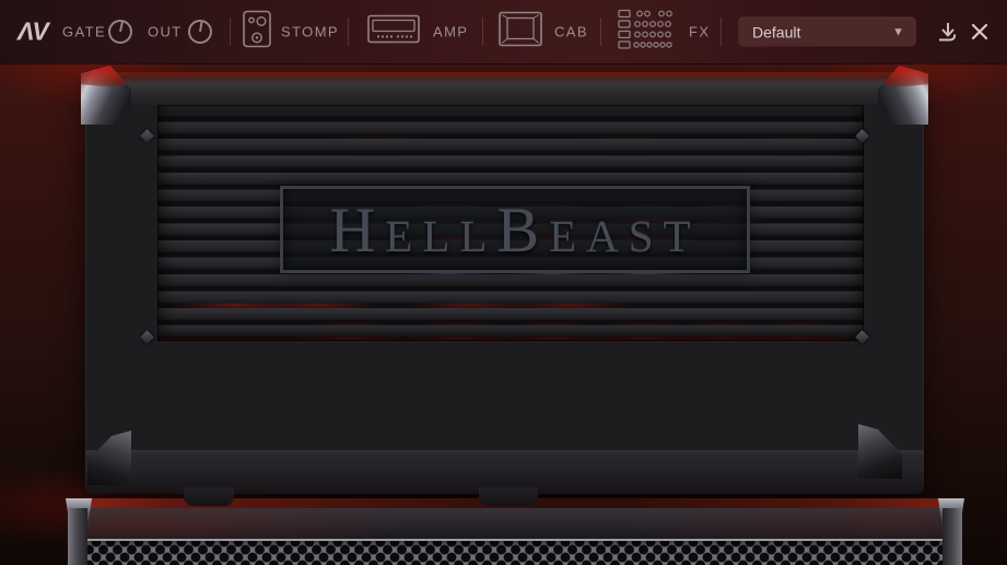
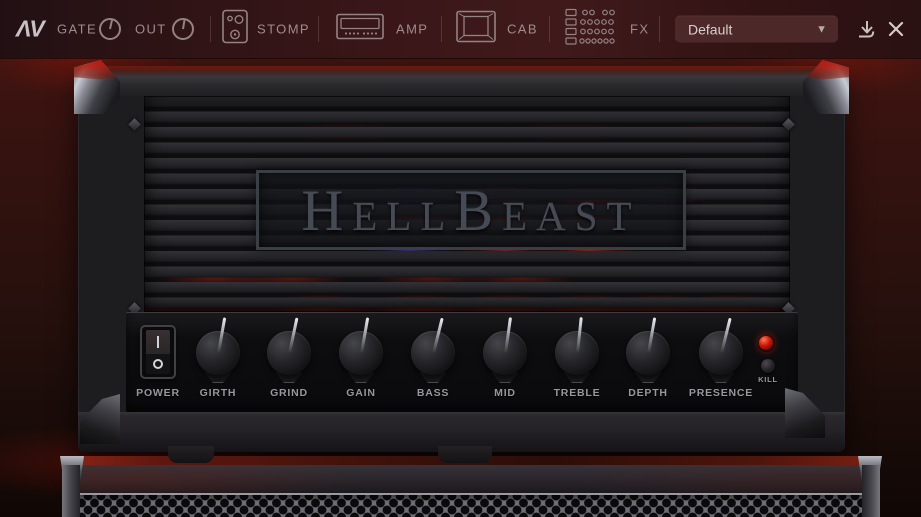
  ΛV
  GATE
  OUT
  STOMP
  AMP
  CAB
  FX
  Default
  ▼
  HellBeast
+ POWER
+ GIRTH
+ GRIND
+ GAIN
+ BASS
+ MID
+ TREBLE
+ DEPTH
+ PRESENCE
+ KILL
